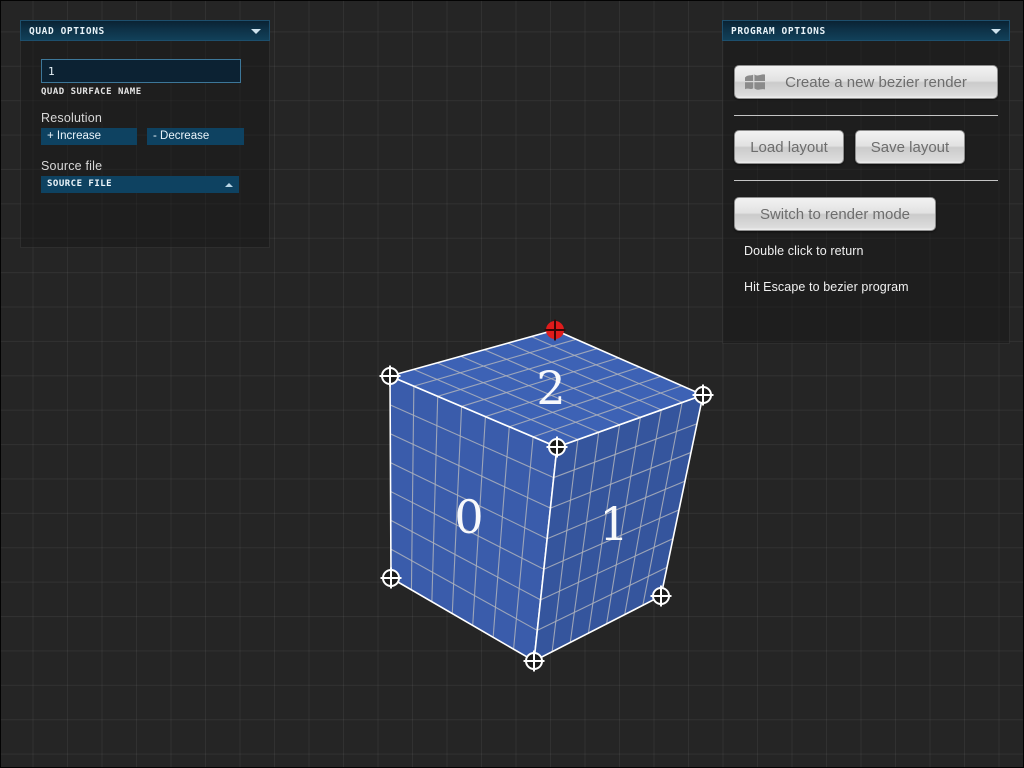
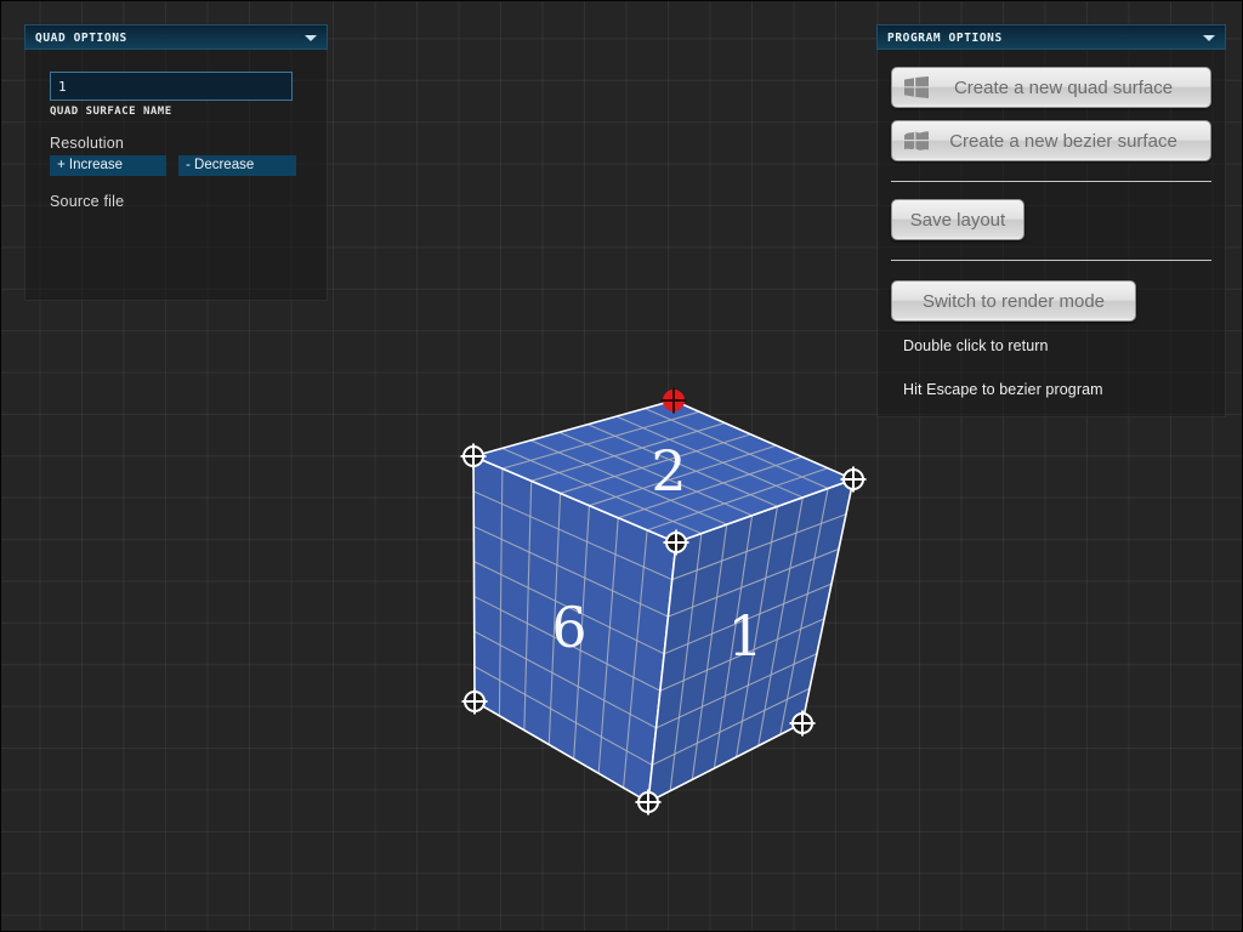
- 0
+ 6
  1
  2
  QUAD OPTIONS
  1
  QUAD SURFACE NAME
  Resolution
  + Increase
  - Decrease
  Source file
- SOURCE FILE
  PROGRAM OPTIONS
+ Create a new quad surface
- Create a new bezier render
+ Create a new bezier surface
- Load layout
  Save layout
  Switch to render mode
  Double click to return
  Hit Escape to bezier program
